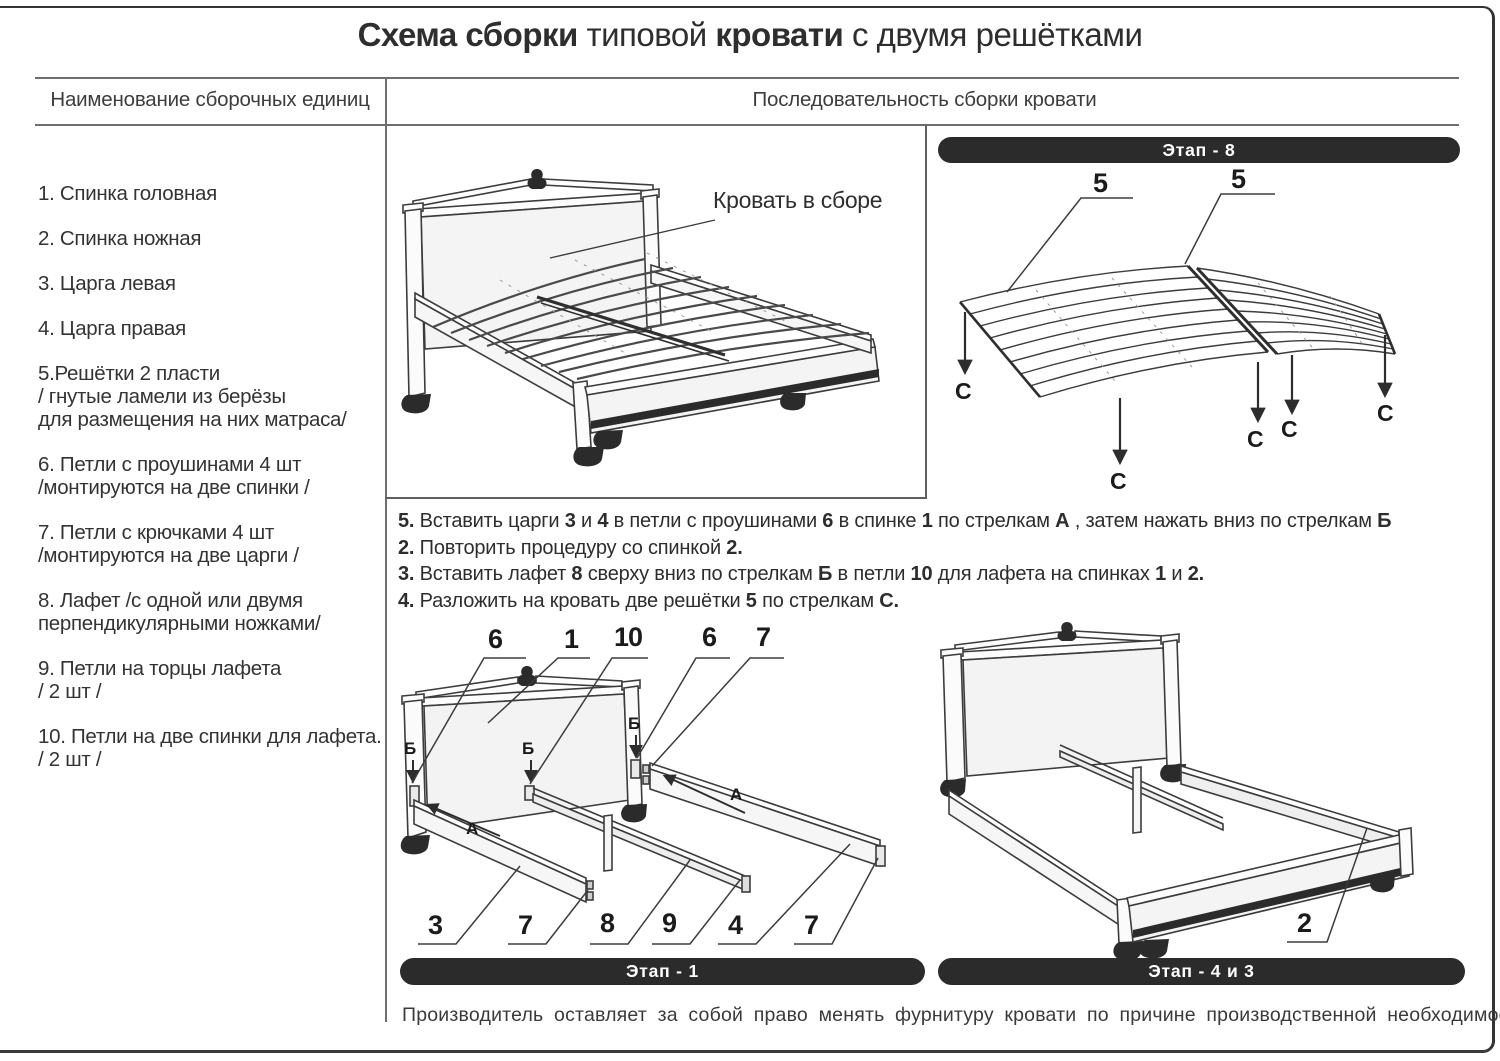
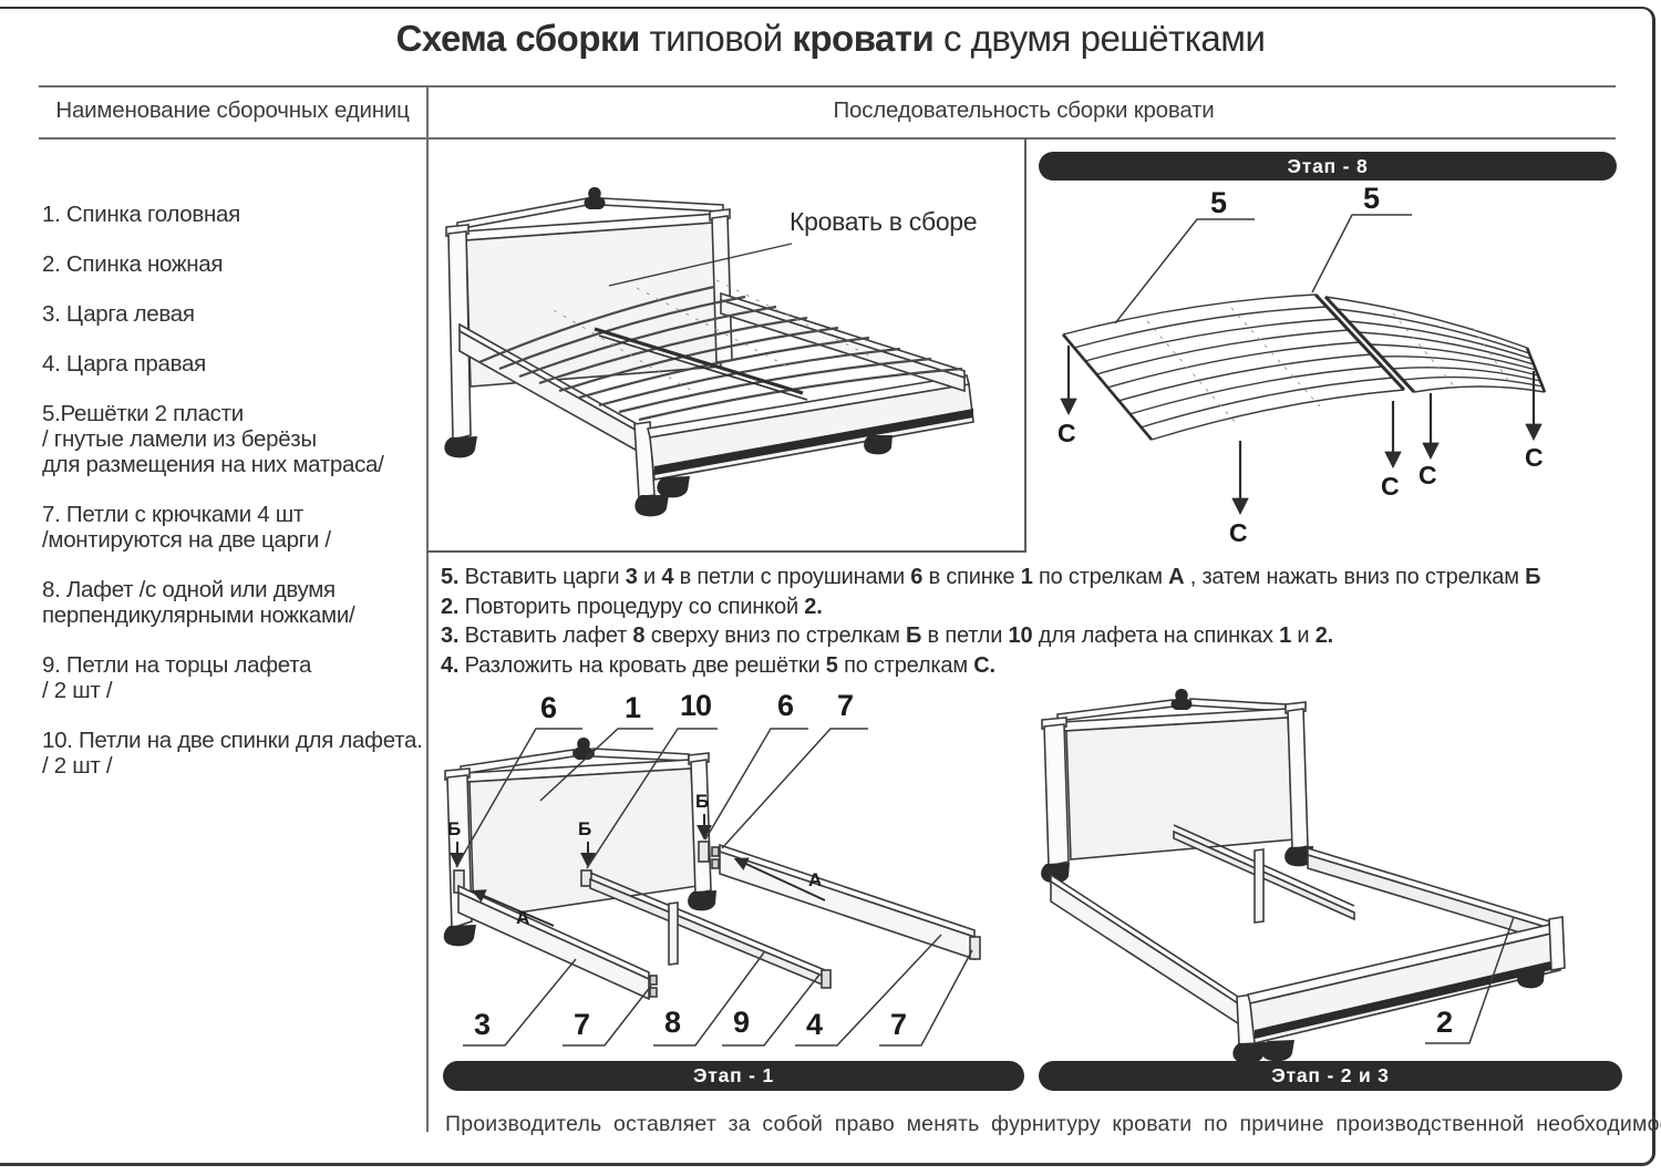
  Схема сборки типовой кровати с двумя решётками
  Наименование сборочных единиц
  Последовательность сборки кровати
  1. Спинка головная
  2. Спинка ножная
  3. Царга левая
  4. Царга правая
  5.Решётки 2 пласти
  / гнутые ламели из берёзы
  для размещения на них матраса/
- 6. Петли с проушинами 4 шт
- /монтируются на две спинки /
  7. Петли с крючками 4 шт
  /монтируются на две царги /
  8. Лафет /с одной или двумя
  перпендикулярными ножками/
  9. Петли на торцы лафета
  / 2 шт /
  10. Петли на две спинки для лафета.
  / 2 шт /
  Кровать в сборе
  Этап - 8
  5
  5
  С
  С
  С
  С
  С
  5. Вставить царги 3 и 4 в петли с проушинами 6 в спинке 1 по стрелкам А , затем нажать вниз по стрелкам Б
  2. Повторить процедуру со спинкой 2.
  3. Вставить лафет 8 сверху вниз по стрелкам Б в петли 10 для лафета на спинках 1 и 2.
  4. Разложить на кровать две решётки 5 по стрелкам С.
  6
  1
  10
  6
  7
  3
  7
  8
  9
  4
  7
  Б
  Б
  Б
  А
  А
  2
  Этап - 1
- Этап - 4 и 3
+ Этап - 2 и 3
  Производитель оставляет за собой право менять фурнитуру кровати по причине производственной необходимо
